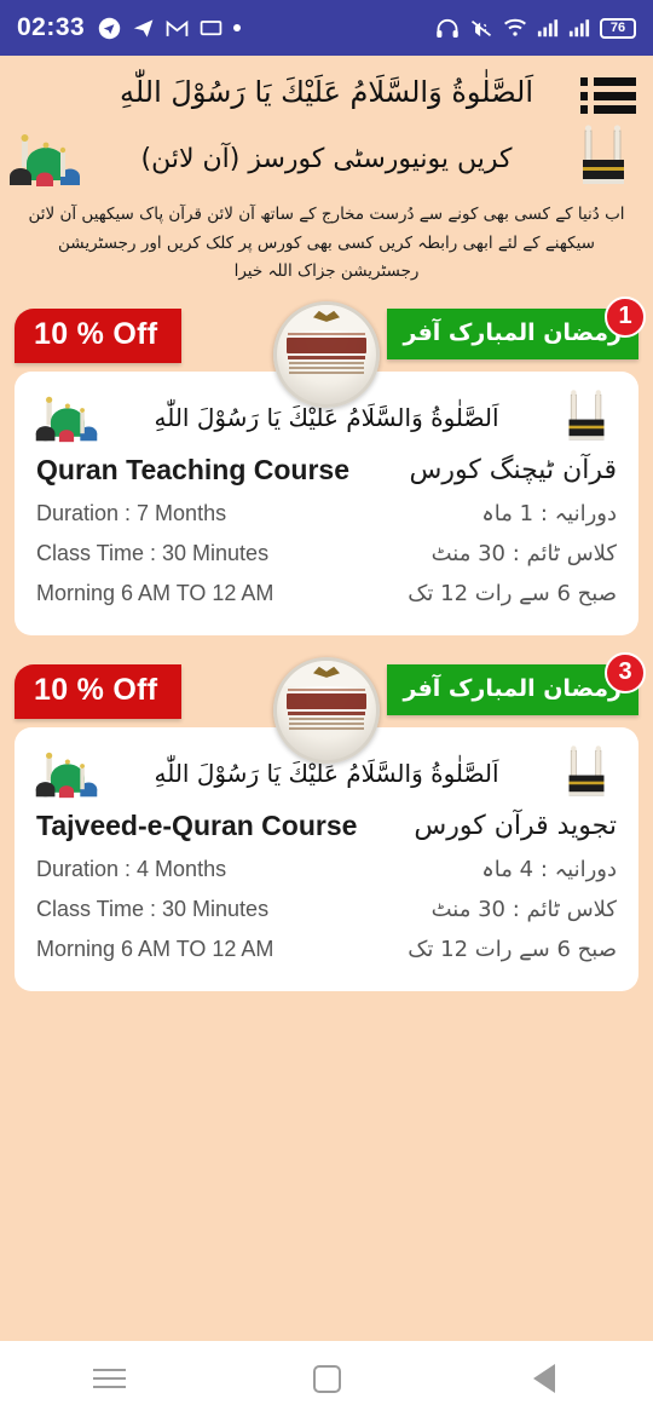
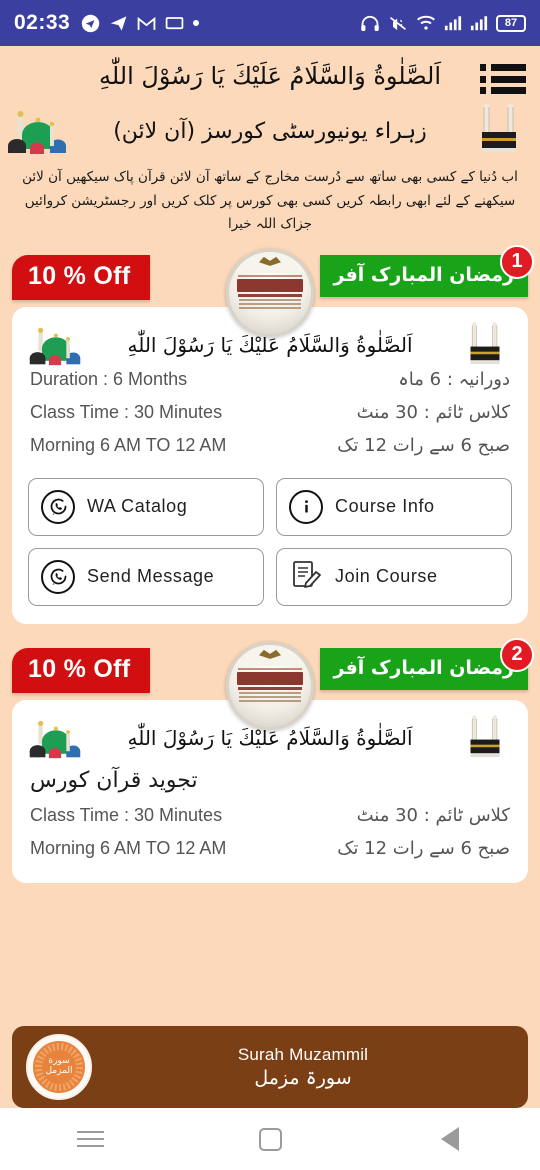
  02:33
- 76
+ 87
  اَلصَّلٰوةُ وَالسَّلَامُ عَلَيْكَ يَا رَسُوْلَ اللّٰهِ
- کریں یونیورسٹی کورسز (آن لائن)
+ زہراء یونیورسٹی کورسز (آن لائن)
- اب دُنیا کے کسی بھی کونے سے دُرست مخارج کے ساتھ آن لائن قرآن پاک سیکھیں آن لائن
+ اب دُنیا کے کسی بھی ساتھ سے دُرست مخارج کے ساتھ آن لائن قرآن پاک سیکھیں آن لائن
- سیکھنے کے لئے ابھی رابطہ کریں کسی بھی کورس پر کلک کریں اور رجسٹریشن رجسٹریشن جزاک اللہ خیرا
+ سیکھنے کے لئے ابھی رابطہ کریں کسی بھی کورس پر کلک کریں اور رجسٹریشن کروائیں جزاک اللہ خیرا
  10 % Off
  مضان المبارک آفر
  1
  اَلصَّلٰوةُ وَالسَّلَامُ عَلَيْكَ يَا رَسُوْلَ اللّٰهِ
- Quran Teaching Course
- قرآن ٹیچنگ کورس
- Duration : 7 Months
+ Duration : 6 Months
- دورانیہ : 1 ماہ
+ دورانیہ : 6 ماہ
  Class Time : 30 Minutes
  کلاس ٹائم : 30 منٹ
  Morning 6 AM TO 12 AM
  صبح 6 سے رات 12 تک
+ WA Catalog
+ Course Info
+ Send Message
+ Join Course
  10 % Off
  مضان المبارک آفر
- 3
+ 2
  اَلصَّلٰوةُ وَالسَّلَامُ عَلَيْكَ يَا رَسُوْلَ اللّٰهِ
- Tajveed-e-Quran Course
  تجوید قرآن کورس
- Duration : 4 Months
- دورانیہ : 4 ماہ
  Class Time : 30 Minutes
  کلاس ٹائم : 30 منٹ
  Morning 6 AM TO 12 AM
  صبح 6 سے رات 12 تک
+ سورة المزمل
+ Surah Muzammil
+ سورۃ مزمل
